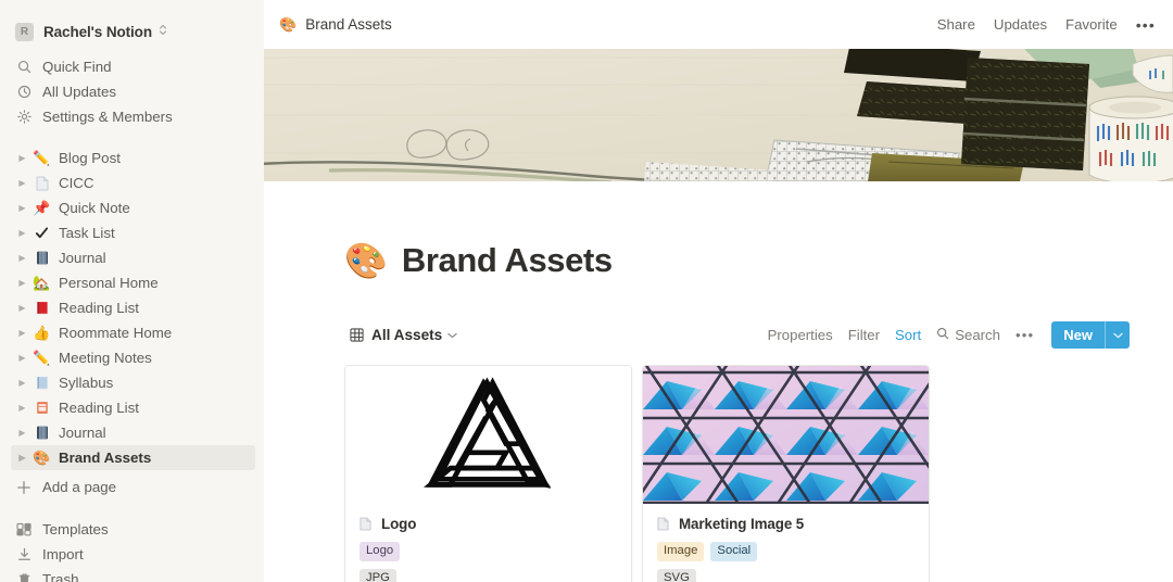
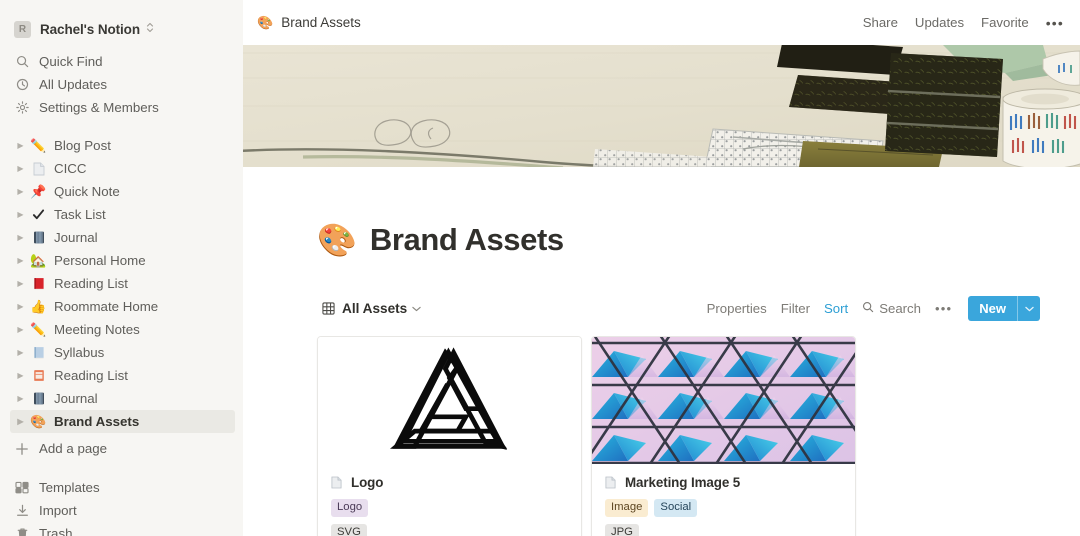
  R
  Rachel's Notion
  Quick Find
  All Updates
  Settings & Members
  ▶
  ✏️
  Blog Post
  ▶
  CICC
  ▶
  📌
  Quick Note
  ▶
  Task List
  ▶
  Journal
  ▶
  🏡
  Personal Home
  ▶
  Reading List
  ▶
  👍
  Roommate Home
  ▶
  ✏️
  Meeting Notes
  ▶
  Syllabus
  ▶
  Reading List
  ▶
  Journal
  ▶
  🎨
  Brand Assets
  Add a page
  Templates
  Import
  Trash
  🎨
  Brand Assets
  Share
  Updates
  Favorite
  •••
  🎨
  Brand Assets
  All Assets
  Properties
  Filter
  Sort
  Search
  •••
  New
  Logo
  Logo
- JPG
+ SVG
  Marketing Image 5
  Image
  Social
- SVG
+ JPG
